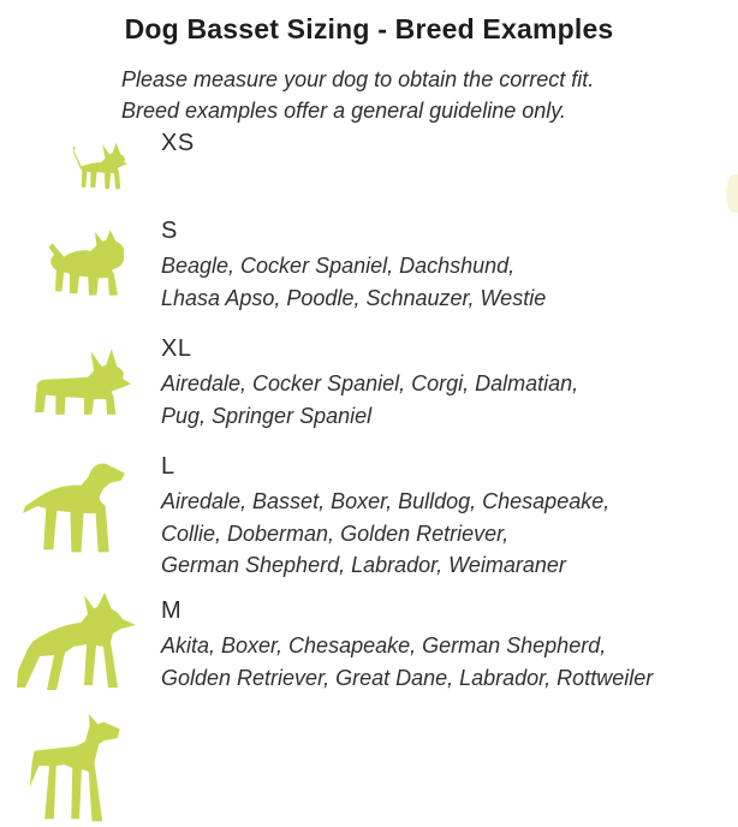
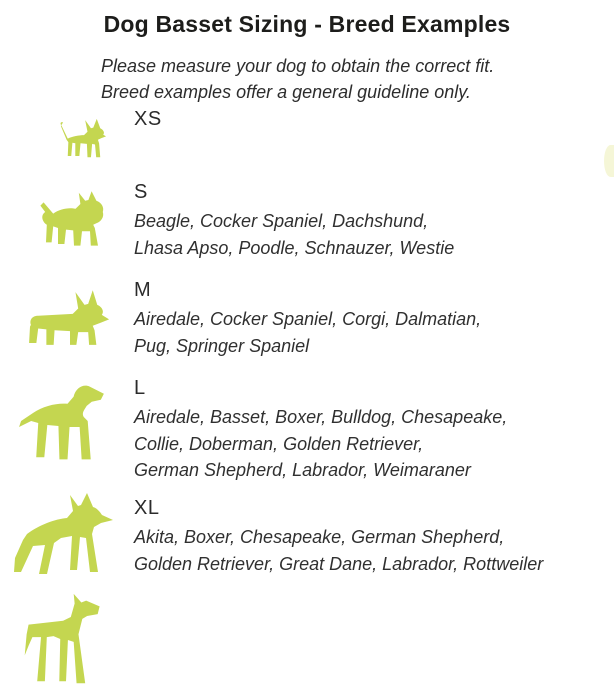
  Dog Basset Sizing - Breed Examples
  Please measure your dog to obtain the correct fit.
  Breed examples offer a general guideline only.
  XS
  S
  Beagle, Cocker Spaniel, Dachshund,
  Lhasa Apso, Poodle, Schnauzer, Westie
- XL
+ M
  Airedale, Cocker Spaniel, Corgi, Dalmatian,
  Pug, Springer Spaniel
  L
  Airedale, Basset, Boxer, Bulldog, Chesapeake,
  Collie, Doberman, Golden Retriever,
  German Shepherd, Labrador, Weimaraner
- M
+ XL
  Akita, Boxer, Chesapeake, German Shepherd,
  Golden Retriever, Great Dane, Labrador, Rottweiler
